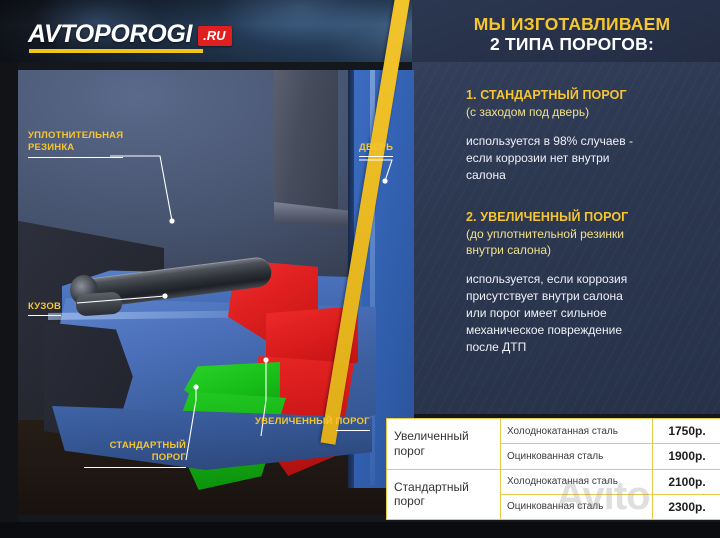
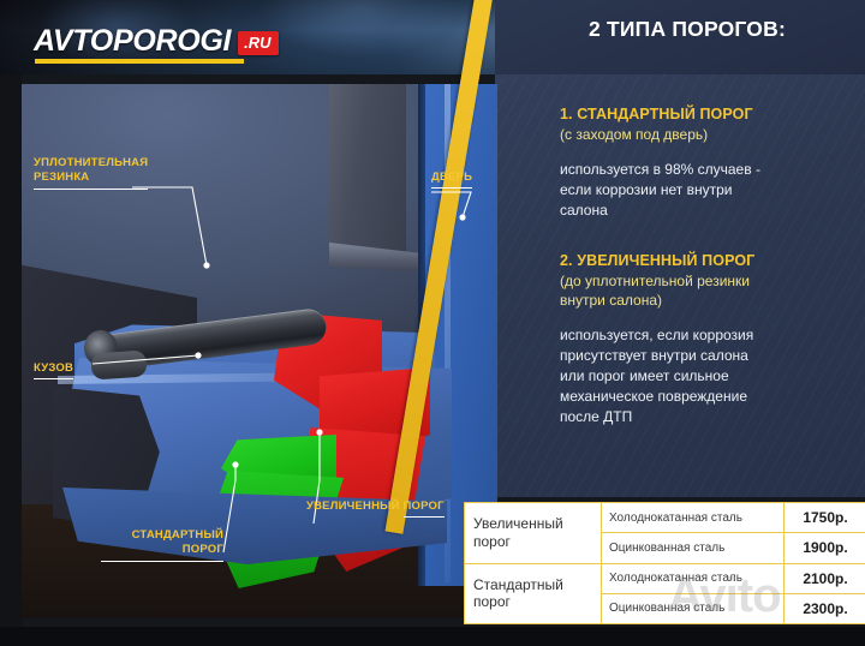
  УПЛОТНИТЕЛЬНАЯ
  РЕЗИНКА
  КУЗОВ
  ДВЕРЬ
  СТАНДАРТНЫЙ
  ПОРОГ
  УВЕЛИЧЕННЫЙ ПОРОГ
  AVTOPOROGI
  .RU
- МЫ ИЗГОТАВЛИВАЕМ
  2 ТИПА ПОРОГОВ:
  1. СТАНДАРТНЫЙ ПОРОГ
  (с заходом под дверь)
  используется в 98% случаев -
  если коррозии нет внутри
  салона
  2. УВЕЛИЧЕННЫЙ ПОРОГ
  (до уплотнительной резинки
  внутри салона)
  используется, если коррозия
  присутствует внутри салона
  или порог имеет сильное
  механическое повреждение
  после ДТП
  Увеличенный порог
  Холоднокатанная сталь
  1750р.
  Оцинкованная сталь
  1900р.
  Стандартный порог
  Холоднокатанная сталь
  2100р.
  Оцинкованная сталь
  2300р.
  Avito
